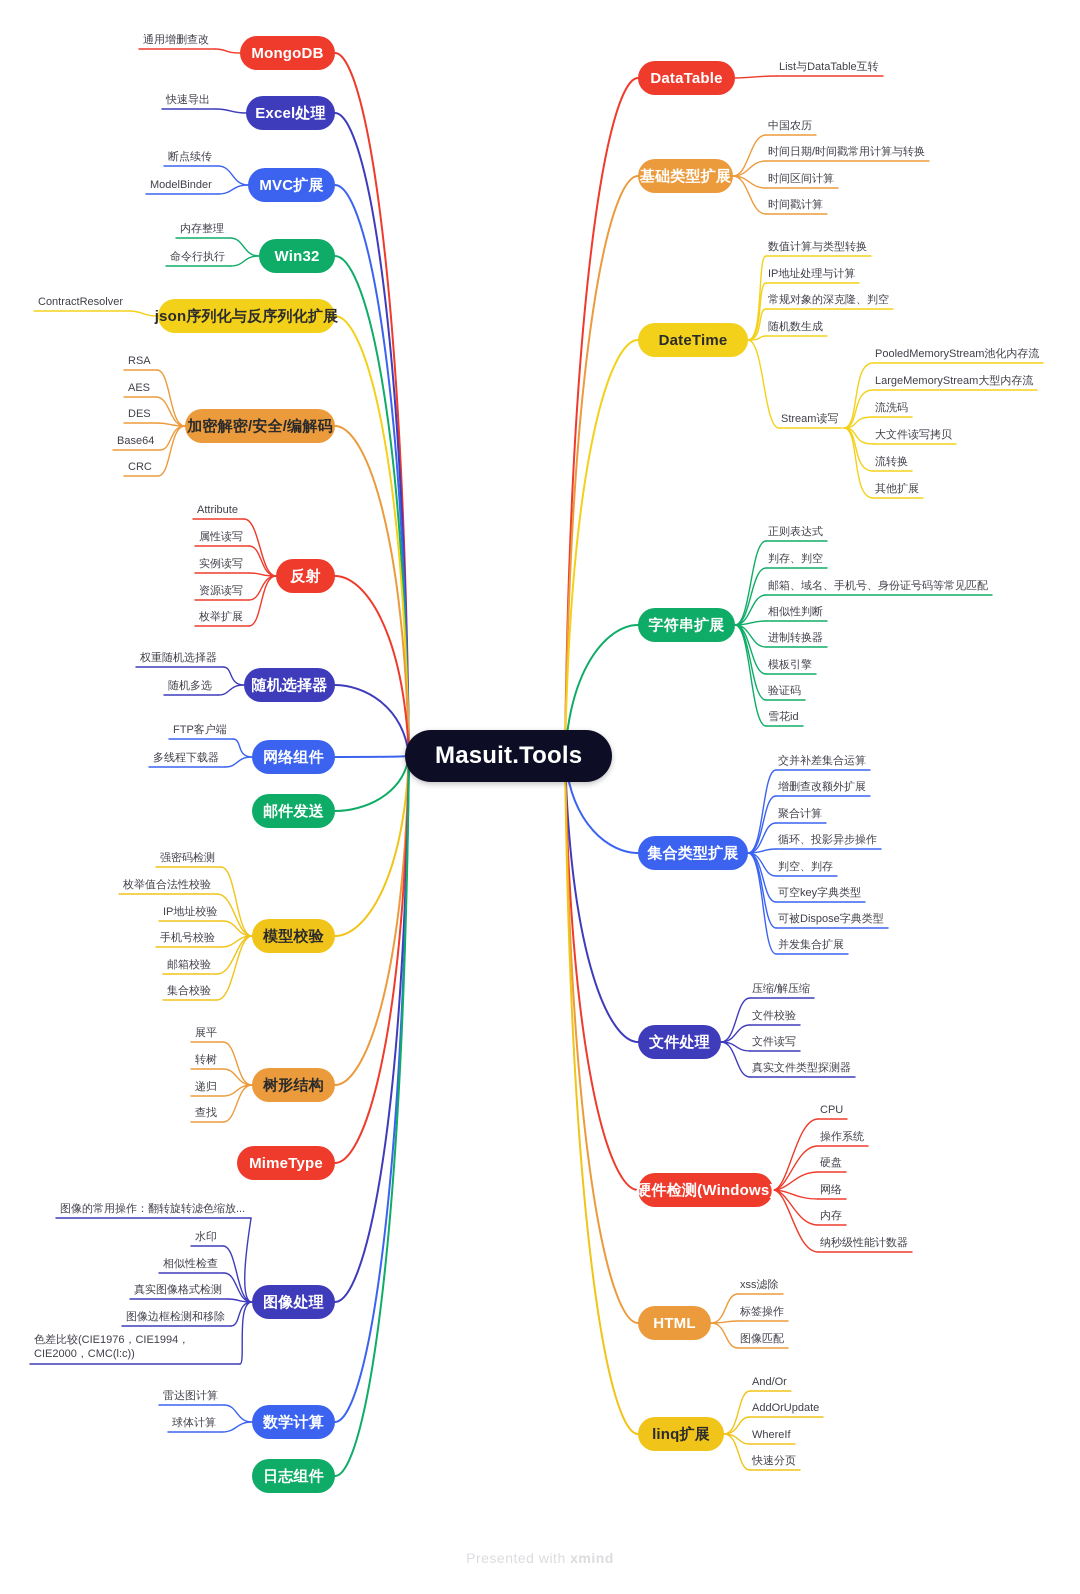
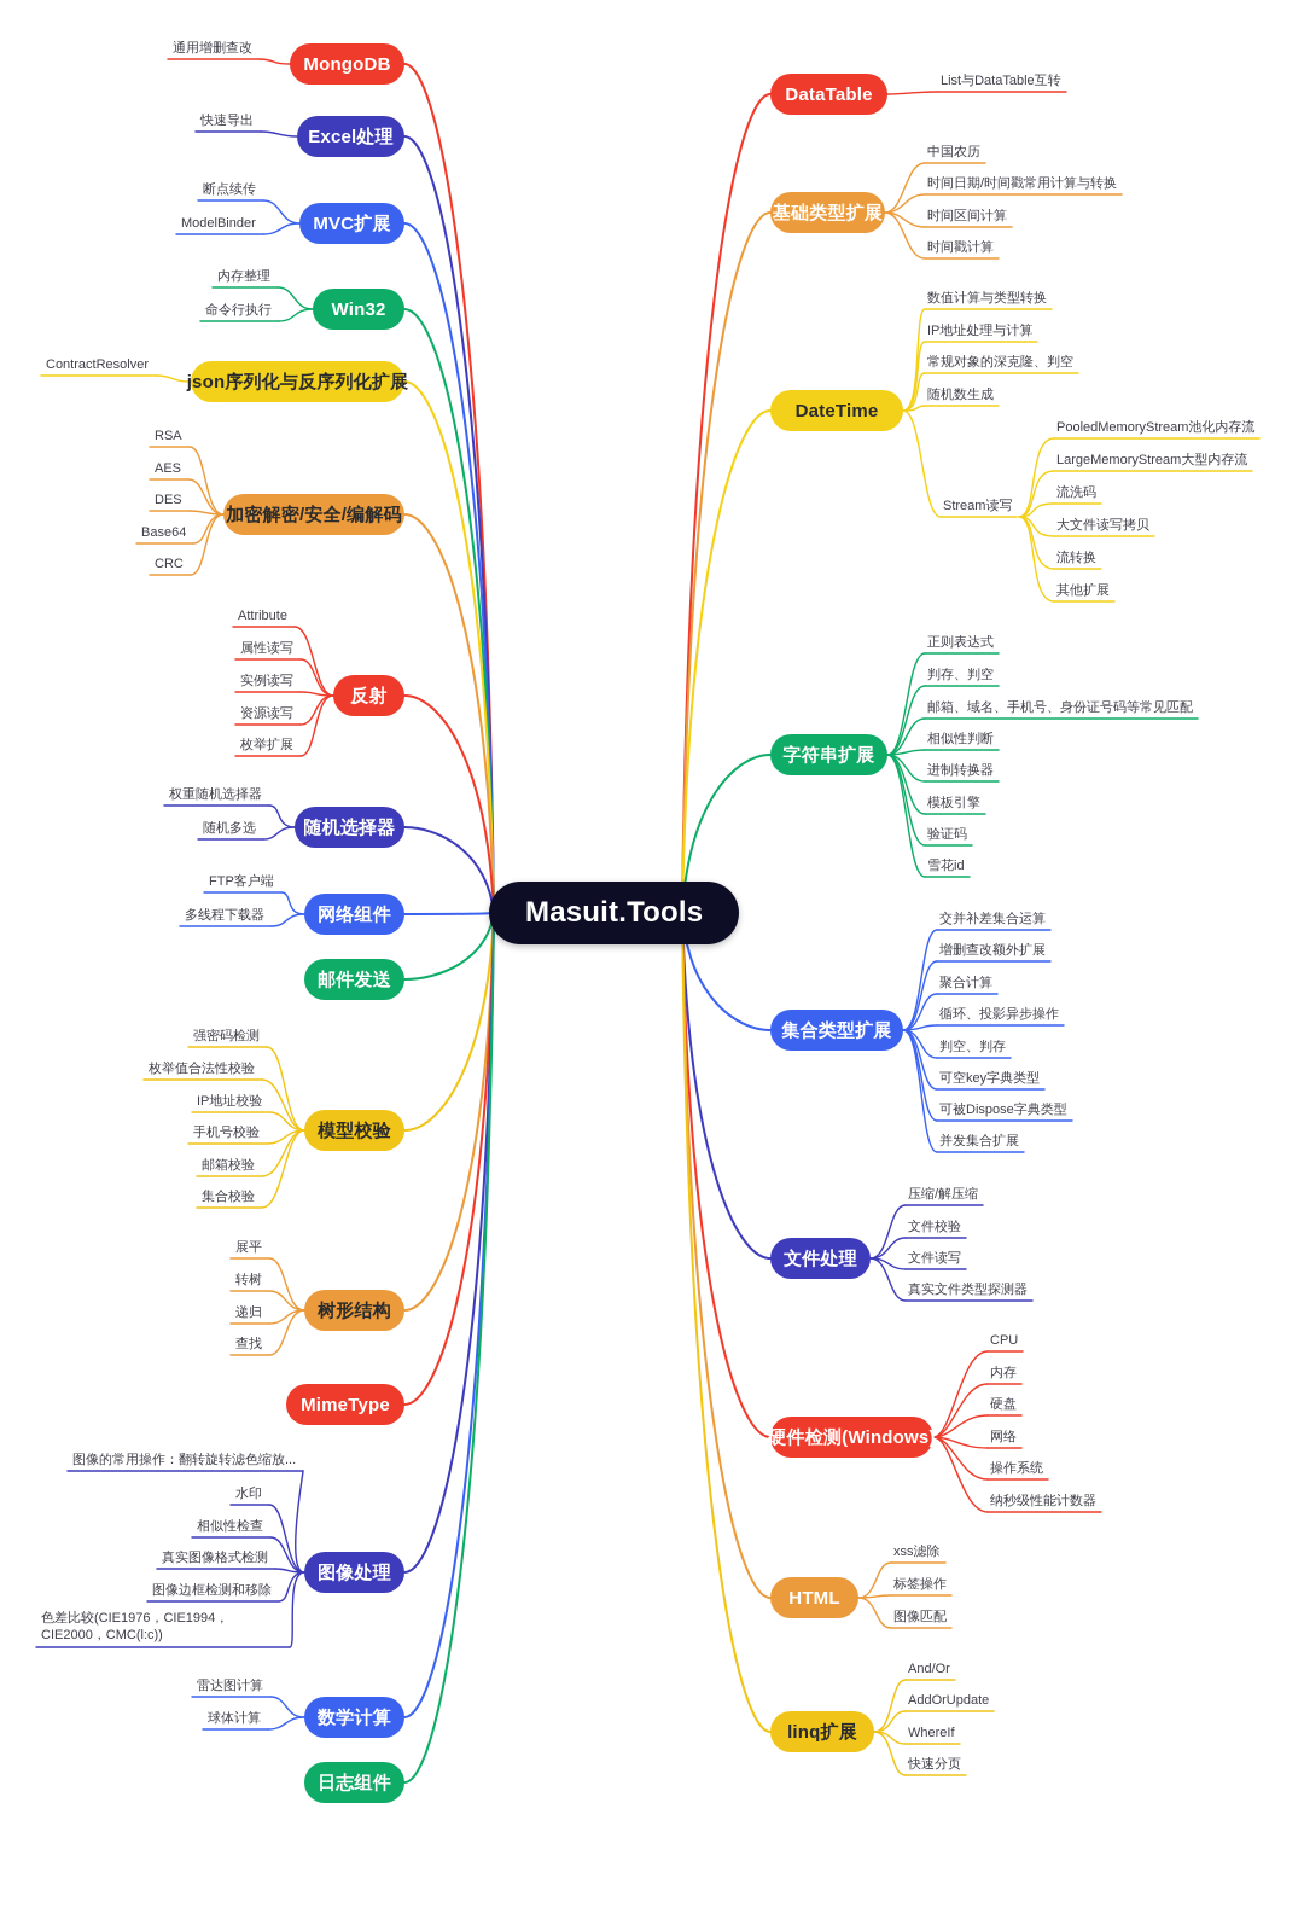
  Masuit.Tools
  MongoDB
  通用增删查改
  Excel处理
  快速导出
  MVC扩展
  断点续传
  ModelBinder
  Win32
  内存整理
  命令行执行
  json序列化与反序列化扩展
  ContractResolver
  加密解密/安全/编解码
  RSA
  AES
  DES
  Base64
  CRC
  反射
  Attribute
  属性读写
  实例读写
  资源读写
  枚举扩展
  随机选择器
  权重随机选择器
  随机多选
  网络组件
  FTP客户端
  多线程下载器
  邮件发送
  模型校验
  强密码检测
  枚举值合法性校验
  IP地址校验
  手机号校验
  邮箱校验
  集合校验
  树形结构
  展平
  转树
  递归
  查找
  MimeType
  图像处理
  图像的常用操作：翻转旋转滤色缩放...
  水印
  相似性检查
  真实图像格式检测
  图像边框检测和移除
  色差比较(CIE1976，CIE1994，CIE2000，CMC(l:c))
  数学计算
  雷达图计算
  球体计算
  日志组件
  DataTable
  List与DataTable互转
  基础类型扩展
  中国农历
  时间日期/时间戳常用计算与转换
  时间区间计算
  时间戳计算
  DateTime
  数值计算与类型转换
  IP地址处理与计算
  常规对象的深克隆、判空
  随机数生成
  Stream读写
  PooledMemoryStream池化内存流
  LargeMemoryStream大型内存流
  流洗码
  大文件读写拷贝
  流转换
  其他扩展
  字符串扩展
  正则表达式
  判存、判空
  邮箱、域名、手机号、身份证号码等常见匹配
  相似性判断
  进制转换器
  模板引擎
  验证码
  雪花id
  集合类型扩展
  交并补差集合运算
  增删查改额外扩展
  聚合计算
  循环、投影异步操作
  判空、判存
  可空key字典类型
  可被Dispose字典类型
  并发集合扩展
  文件处理
  压缩/解压缩
  文件校验
  文件读写
  真实文件类型探测器
  硬件检测(Windows)
  CPU
- 操作系统
+ 内存
  硬盘
  网络
- 内存
+ 操作系统
  纳秒级性能计数器
  HTML
  xss滤除
  标签操作
  图像匹配
  linq扩展
  And/Or
  AddOrUpdate
  WhereIf
  快速分页
- Presented with xmind
